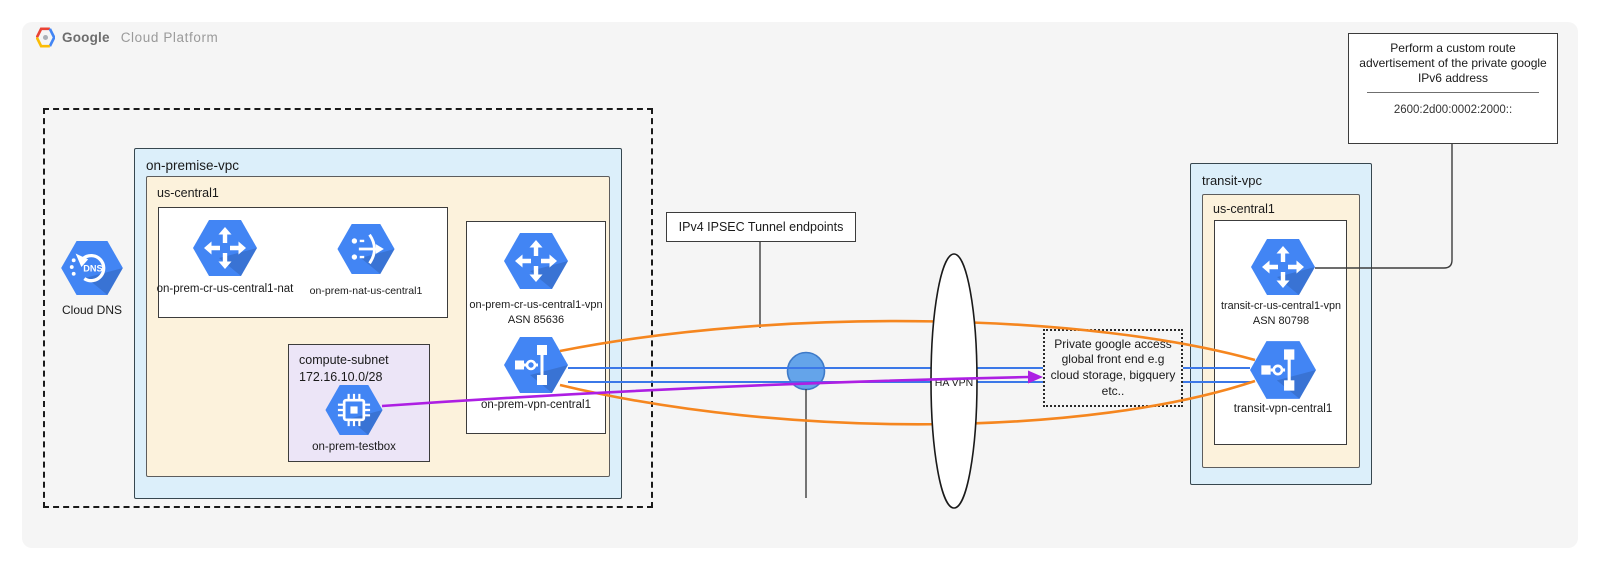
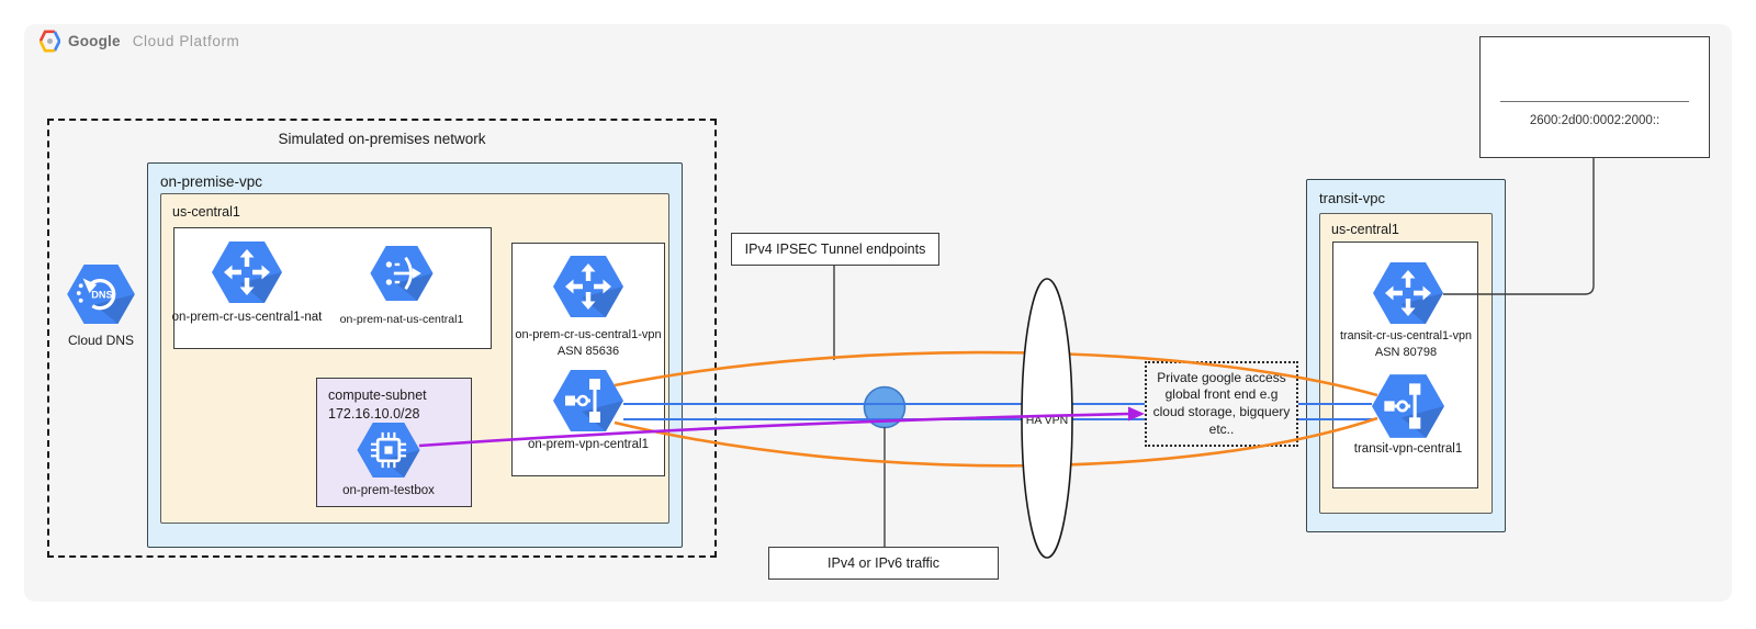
  Google
  Cloud Platform
+ Simulated on-premises network
  DNS
  Cloud DNS
  on-premise-vpc
  us-central1
  on-prem-cr-us-central1-nat
  on-prem-nat-us-central1
  compute-subnet
  172.16.10.0/28
  on-prem-testbox
  on-prem-cr-us-central1-vpn
  ASN 85636
  on-prem-vpn-central1
  IPv4 IPSEC Tunnel endpoints
+ IPv4 or IPv6 traffic
  Private google access global front end e.g cloud storage, bigquery etc..
  HA VPN
  transit-vpc
  us-central1
  transit-cr-us-central1-vpn
  ASN 80798
  transit-vpn-central1
- Perform a custom route advertisement of the private google IPv6 address
  2600:2d00:0002:2000::
